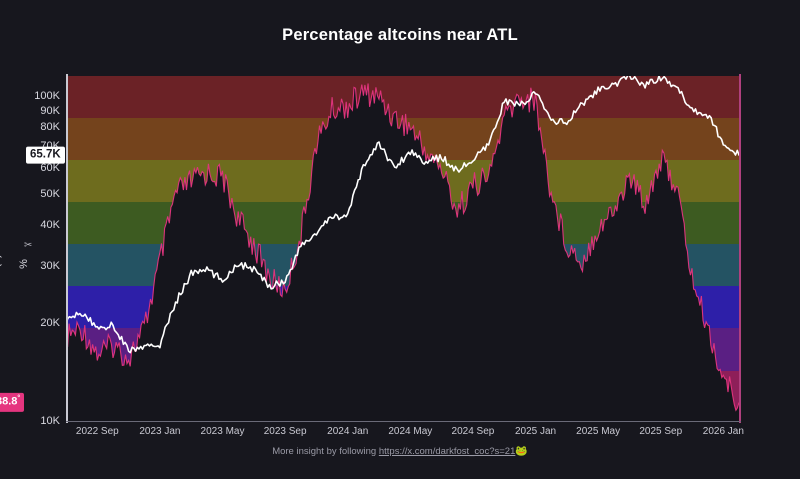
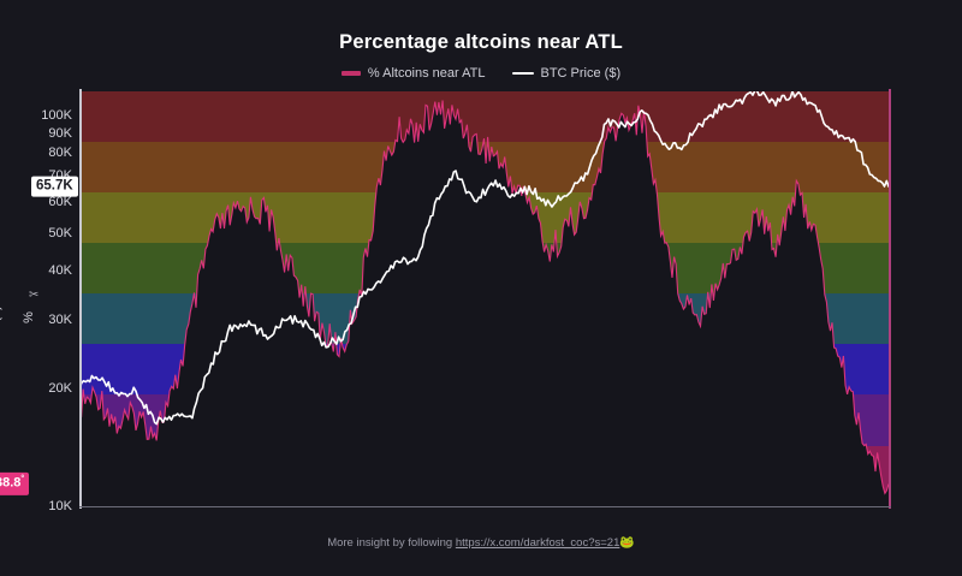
  Percentage altcoins near ATL
+ % Altcoins near ATL
+ BTC Price ($)
  10K
  20K
  30K
  40K
  50K
  60K
  80K
  90K
  100K
  65.7K
  ✂
- 2022 Sep
- 2023 Jan
- 2023 May
- 2023 Sep
- 2024 Jan
- 2024 May
- 2024 Sep
- 2025 Jan
- 2025 May
- 2025 Sep
- 2026 Jan
  More insight by following https://x.com/darkfost_coc?s=21🐸
